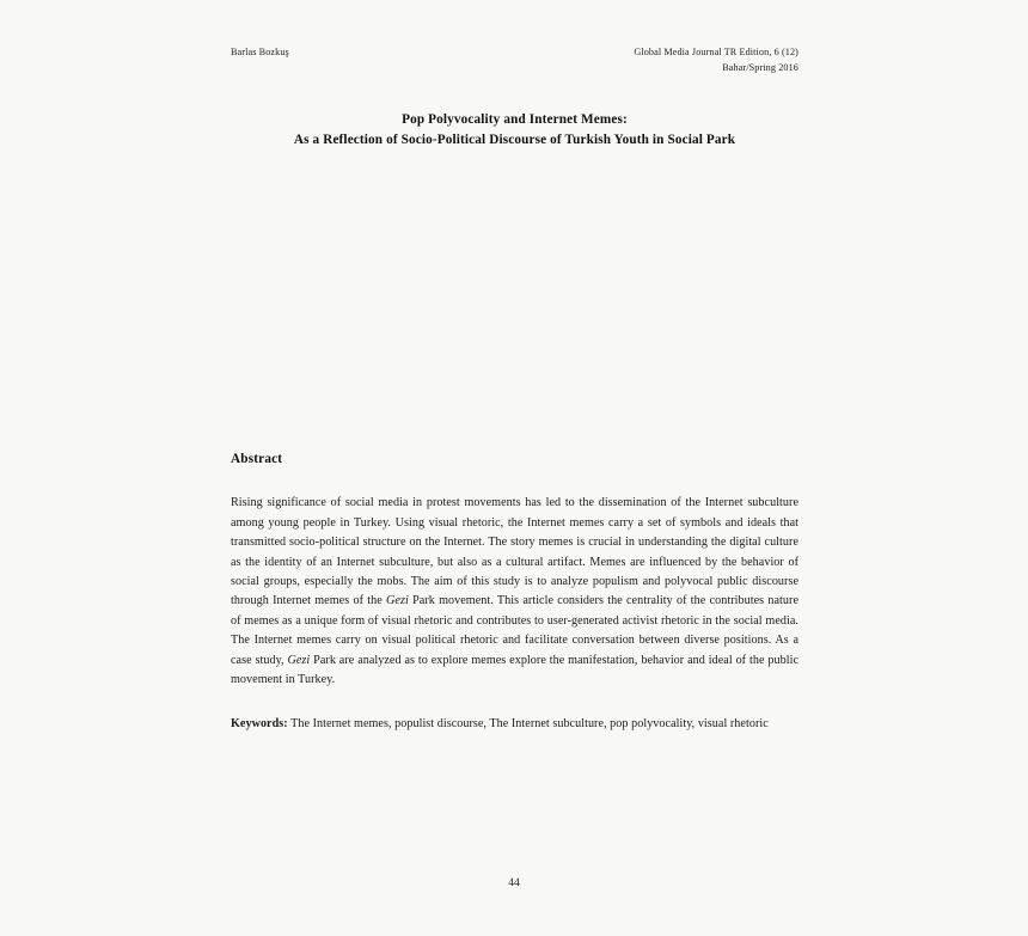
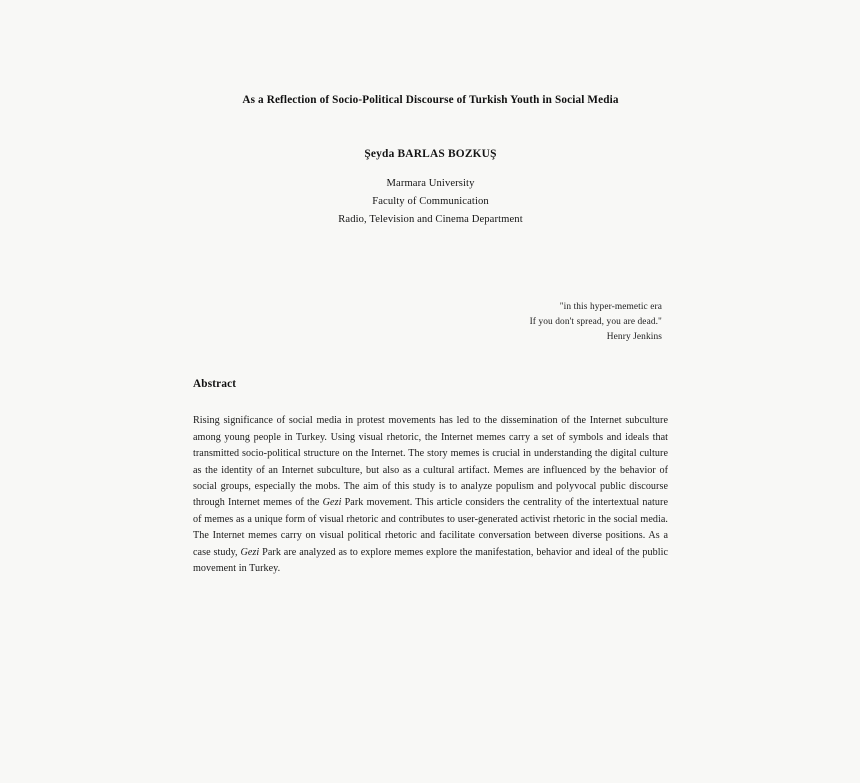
- Barlas Bozkuş
- Global Media Journal TR Edition, 6 (12)
- Bahar/Spring 2016
- Pop Polyvocality and Internet Memes:
- As a Reflection of Socio-Political Discourse of Turkish Youth in Social Park
+ As a Reflection of Socio-Political Discourse of Turkish Youth in Social Media
+ Şeyda BARLAS BOZKUŞ
+ Marmara University
+ Faculty of Communication
+ Radio, Television and Cinema Department
+ "in this hyper-memetic era
+ If you don't spread, you are dead."
+ Henry Jenkins
  Abstract
- Rising significance of social media in protest movements has led to the dissemination of the Internet subculture among young people in Turkey. Using visual rhetoric, the Internet memes carry a set of symbols and ideals that transmitted socio-political structure on the Internet. The story memes is crucial in understanding the digital culture as the identity of an Internet subculture, but also as a cultural artifact. Memes are influenced by the behavior of social groups, especially the mobs. The aim of this study is to analyze populism and polyvocal public discourse through Internet memes of the Gezi Park movement. This article considers the centrality of the contributes nature of memes as a unique form of visual rhetoric and contributes to user-generated activist rhetoric in the social media. The Internet memes carry on visual political rhetoric and facilitate conversation between diverse positions. As a case study, Gezi Park are analyzed as to explore memes explore the manifestation, behavior and ideal of the public movement in Turkey.
+ Rising significance of social media in protest movements has led to the dissemination of the Internet subculture among young people in Turkey. Using visual rhetoric, the Internet memes carry a set of symbols and ideals that transmitted socio-political structure on the Internet. The story memes is crucial in understanding the digital culture as the identity of an Internet subculture, but also as a cultural artifact. Memes are influenced by the behavior of social groups, especially the mobs. The aim of this study is to analyze populism and polyvocal public discourse through Internet memes of the Gezi Park movement. This article considers the centrality of the intertextual nature of memes as a unique form of visual rhetoric and contributes to user-generated activist rhetoric in the social media. The Internet memes carry on visual political rhetoric and facilitate conversation between diverse positions. As a case study, Gezi Park are analyzed as to explore memes explore the manifestation, behavior and ideal of the public movement in Turkey.
- Keywords: The Internet memes, populist discourse, The Internet subculture, pop polyvocality, visual rhetoric
- 44
